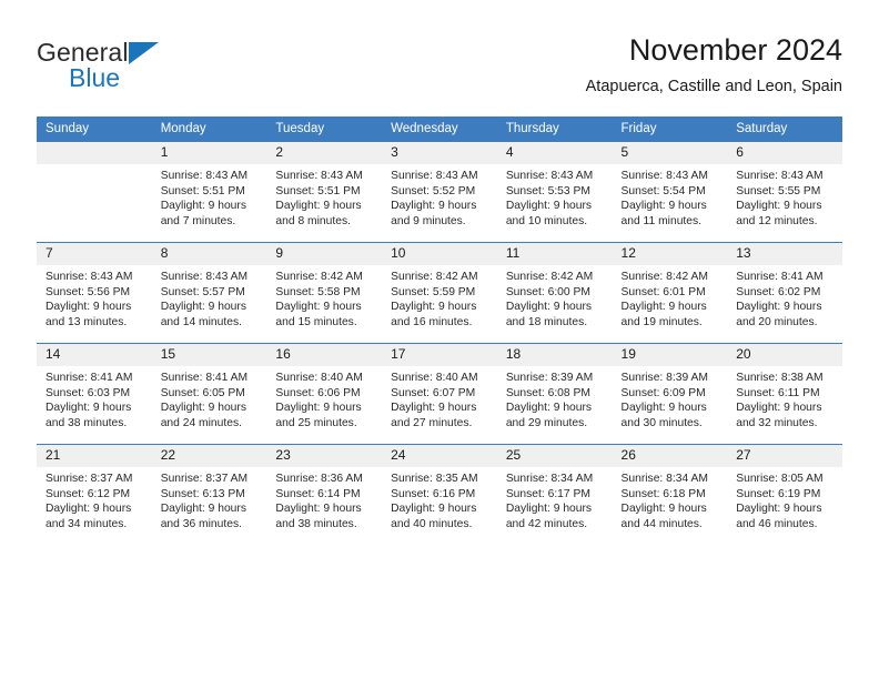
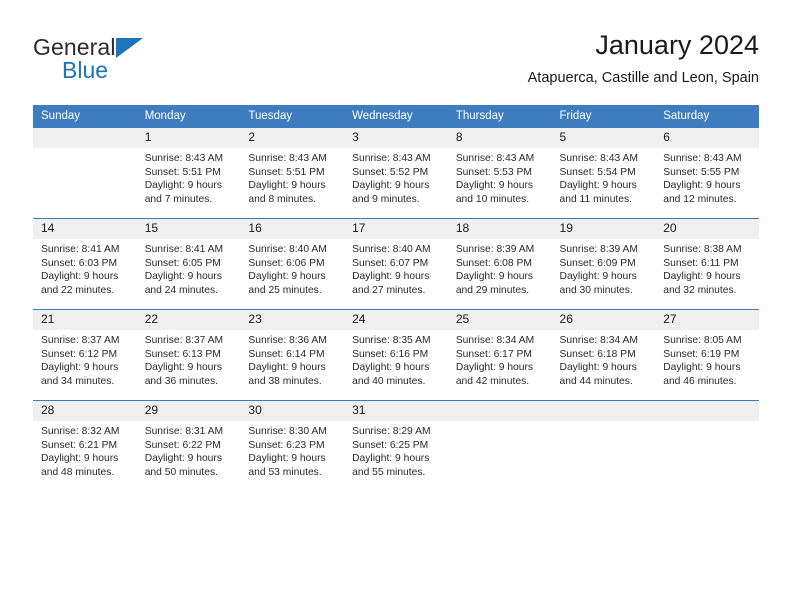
  General
  Blue
- November 2024
+ January 2024
  Atapuerca, Castille and Leon, Spain
  Sunday	Monday	Tuesday	Wednesday	Thursday	Friday	Saturday
- 	1Sunrise: 8:43 AMSunset: 5:51 PMDaylight: 9 hoursand 7 minutes.	2Sunrise: 8:43 AMSunset: 5:51 PMDaylight: 9 hoursand 8 minutes.	3Sunrise: 8:43 AMSunset: 5:52 PMDaylight: 9 hoursand 9 minutes.	4Sunrise: 8:43 AMSunset: 5:53 PMDaylight: 9 hoursand 10 minutes.	5Sunrise: 8:43 AMSunset: 5:54 PMDaylight: 9 hoursand 11 minutes.	6Sunrise: 8:43 AMSunset: 5:55 PMDaylight: 9 hoursand 12 minutes.
+ 	1Sunrise: 8:43 AMSunset: 5:51 PMDaylight: 9 hoursand 7 minutes.	2Sunrise: 8:43 AMSunset: 5:51 PMDaylight: 9 hoursand 8 minutes.	3Sunrise: 8:43 AMSunset: 5:52 PMDaylight: 9 hoursand 9 minutes.	8Sunrise: 8:43 AMSunset: 5:53 PMDaylight: 9 hoursand 10 minutes.	5Sunrise: 8:43 AMSunset: 5:54 PMDaylight: 9 hoursand 11 minutes.	6Sunrise: 8:43 AMSunset: 5:55 PMDaylight: 9 hoursand 12 minutes.
- 7Sunrise: 8:43 AMSunset: 5:56 PMDaylight: 9 hoursand 13 minutes.	8Sunrise: 8:43 AMSunset: 5:57 PMDaylight: 9 hoursand 14 minutes.	9Sunrise: 8:42 AMSunset: 5:58 PMDaylight: 9 hoursand 15 minutes.	10Sunrise: 8:42 AMSunset: 5:59 PMDaylight: 9 hoursand 16 minutes.	11Sunrise: 8:42 AMSunset: 6:00 PMDaylight: 9 hoursand 18 minutes.	12Sunrise: 8:42 AMSunset: 6:01 PMDaylight: 9 hoursand 19 minutes.	13Sunrise: 8:41 AMSunset: 6:02 PMDaylight: 9 hoursand 20 minutes.
- 14Sunrise: 8:41 AMSunset: 6:03 PMDaylight: 9 hoursand 38 minutes.	15Sunrise: 8:41 AMSunset: 6:05 PMDaylight: 9 hoursand 24 minutes.	16Sunrise: 8:40 AMSunset: 6:06 PMDaylight: 9 hoursand 25 minutes.	17Sunrise: 8:40 AMSunset: 6:07 PMDaylight: 9 hoursand 27 minutes.	18Sunrise: 8:39 AMSunset: 6:08 PMDaylight: 9 hoursand 29 minutes.	19Sunrise: 8:39 AMSunset: 6:09 PMDaylight: 9 hoursand 30 minutes.	20Sunrise: 8:38 AMSunset: 6:11 PMDaylight: 9 hoursand 32 minutes.
+ 14Sunrise: 8:41 AMSunset: 6:03 PMDaylight: 9 hoursand 22 minutes.	15Sunrise: 8:41 AMSunset: 6:05 PMDaylight: 9 hoursand 24 minutes.	16Sunrise: 8:40 AMSunset: 6:06 PMDaylight: 9 hoursand 25 minutes.	17Sunrise: 8:40 AMSunset: 6:07 PMDaylight: 9 hoursand 27 minutes.	18Sunrise: 8:39 AMSunset: 6:08 PMDaylight: 9 hoursand 29 minutes.	19Sunrise: 8:39 AMSunset: 6:09 PMDaylight: 9 hoursand 30 minutes.	20Sunrise: 8:38 AMSunset: 6:11 PMDaylight: 9 hoursand 32 minutes.
  21Sunrise: 8:37 AMSunset: 6:12 PMDaylight: 9 hoursand 34 minutes.	22Sunrise: 8:37 AMSunset: 6:13 PMDaylight: 9 hoursand 36 minutes.	23Sunrise: 8:36 AMSunset: 6:14 PMDaylight: 9 hoursand 38 minutes.	24Sunrise: 8:35 AMSunset: 6:16 PMDaylight: 9 hoursand 40 minutes.	25Sunrise: 8:34 AMSunset: 6:17 PMDaylight: 9 hoursand 42 minutes.	26Sunrise: 8:34 AMSunset: 6:18 PMDaylight: 9 hoursand 44 minutes.	27Sunrise: 8:05 AMSunset: 6:19 PMDaylight: 9 hoursand 46 minutes.
+ 28Sunrise: 8:32 AMSunset: 6:21 PMDaylight: 9 hoursand 48 minutes.	29Sunrise: 8:31 AMSunset: 6:22 PMDaylight: 9 hoursand 50 minutes.	30Sunrise: 8:30 AMSunset: 6:23 PMDaylight: 9 hoursand 53 minutes.	31Sunrise: 8:29 AMSunset: 6:25 PMDaylight: 9 hoursand 55 minutes.
